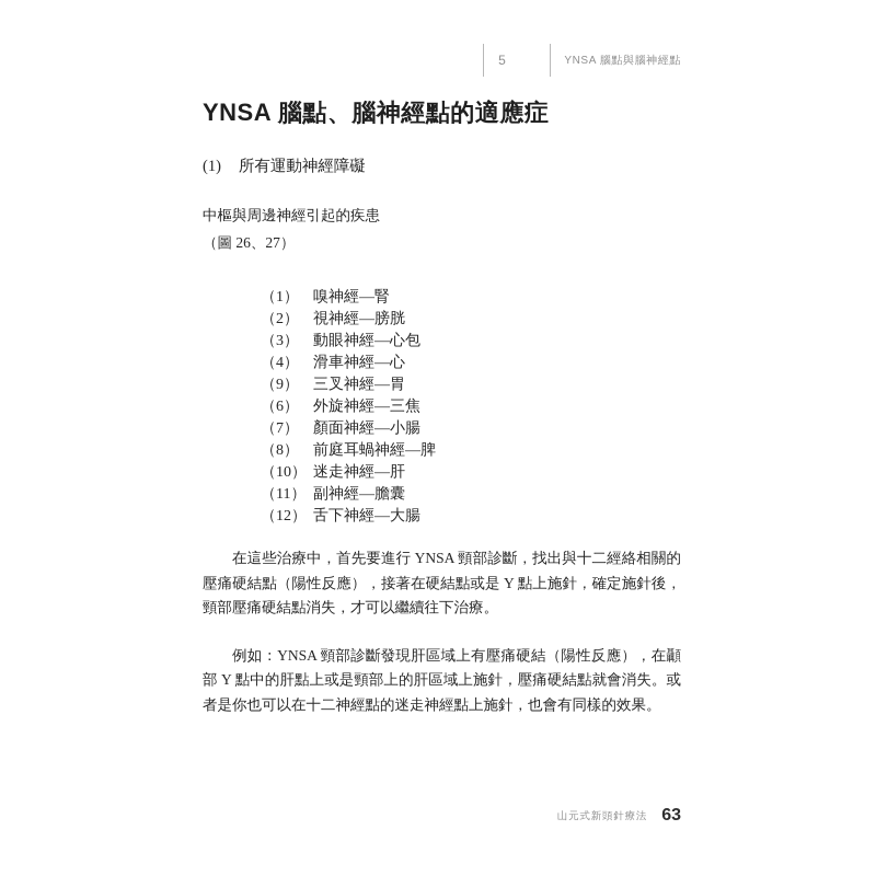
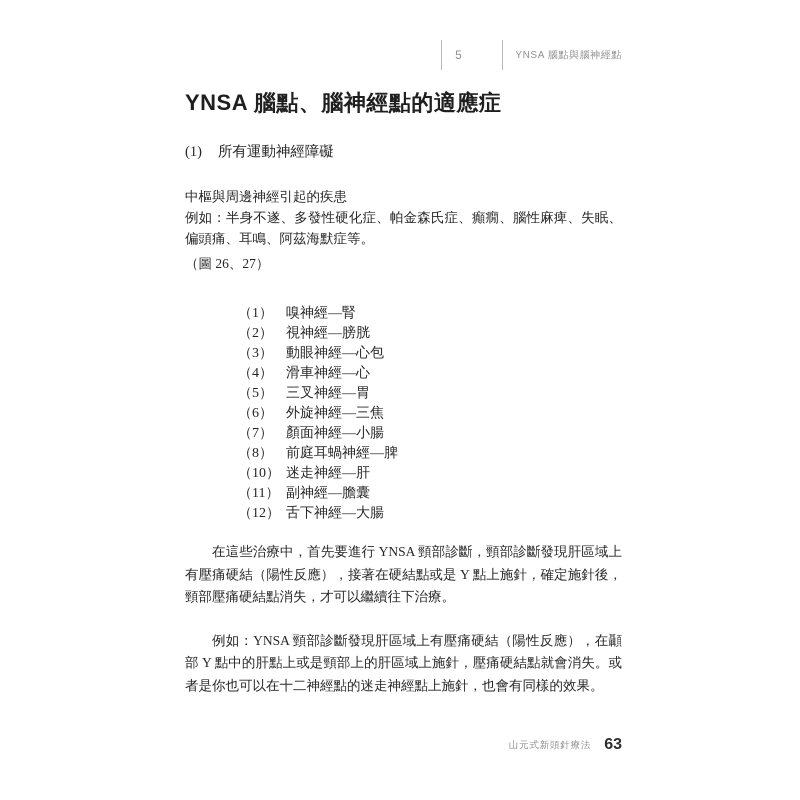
  5
  YNSA 腦點與腦神經點
  YNSA 腦點、腦神經點的適應症
  (1) 所有運動神經障礙
  中樞與周邊神經引起的疾患
+ 例如：半身不遂、多發性硬化症、帕金森氏症、癲癇、腦性麻痺、失眠、偏頭痛、耳鳴、阿茲海默症等。
  （圖 26、27）
  （1） 嗅神經—腎
  （2） 視神經—膀胱
  （3） 動眼神經—心包
  （4） 滑車神經—心
- （9） 三叉神經—胃
+ （5） 三叉神經—胃
  （6） 外旋神經—三焦
  （7） 顏面神經—小腸
  （8） 前庭耳蝸神經—脾
  （10） 迷走神經—肝
  （11） 副神經—膽囊
  （12） 舌下神經—大腸
- 在這些治療中，首先要進行 YNSA 頸部診斷，找出與十二經絡相關的壓痛硬結點（陽性反應），接著在硬結點或是 Y 點上施針，確定施針後，頸部壓痛硬結點消失，才可以繼續往下治療。
+ 在這些治療中，首先要進行 YNSA 頸部診斷，頸部診斷發現肝區域上有壓痛硬結（陽性反應），接著在硬結點或是 Y 點上施針，確定施針後，頸部壓痛硬結點消失，才可以繼續往下治療。
  例如：YNSA 頸部診斷發現肝區域上有壓痛硬結（陽性反應），在顳部 Y 點中的肝點上或是頸部上的肝區域上施針，壓痛硬結點就會消失。或者是你也可以在十二神經點的迷走神經點上施針，也會有同樣的效果。
  山元式新頭針療法
  63
